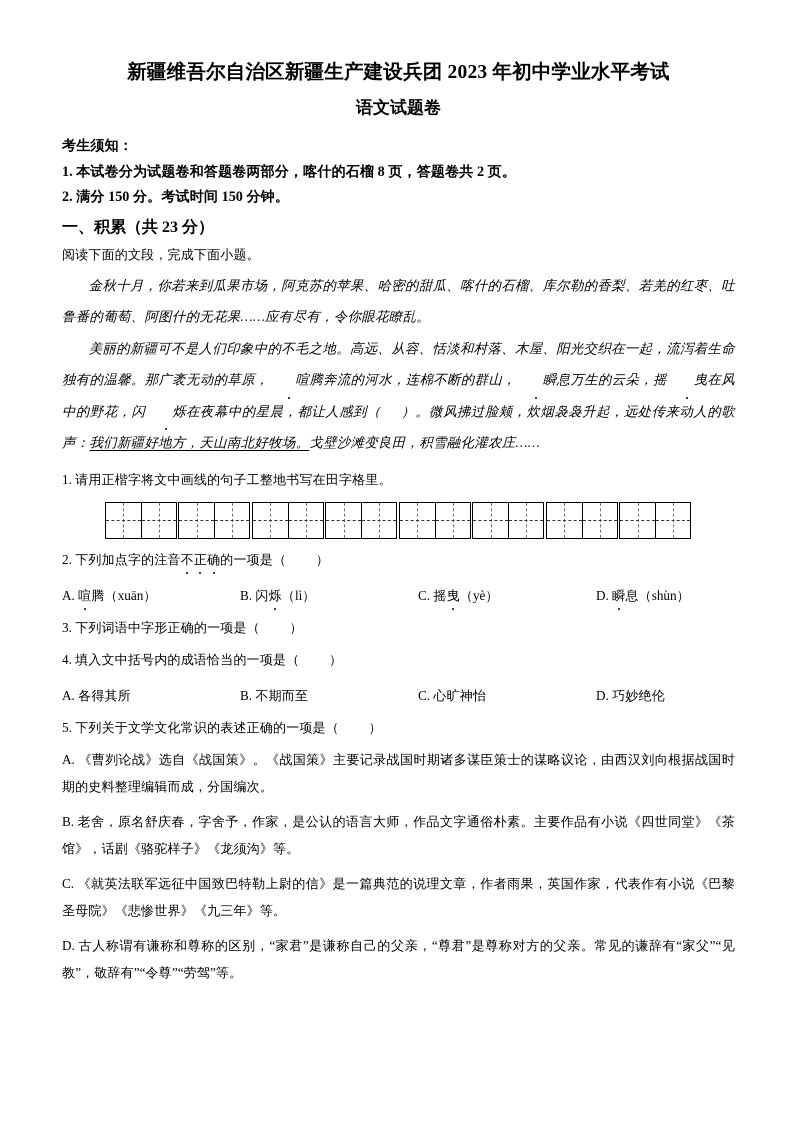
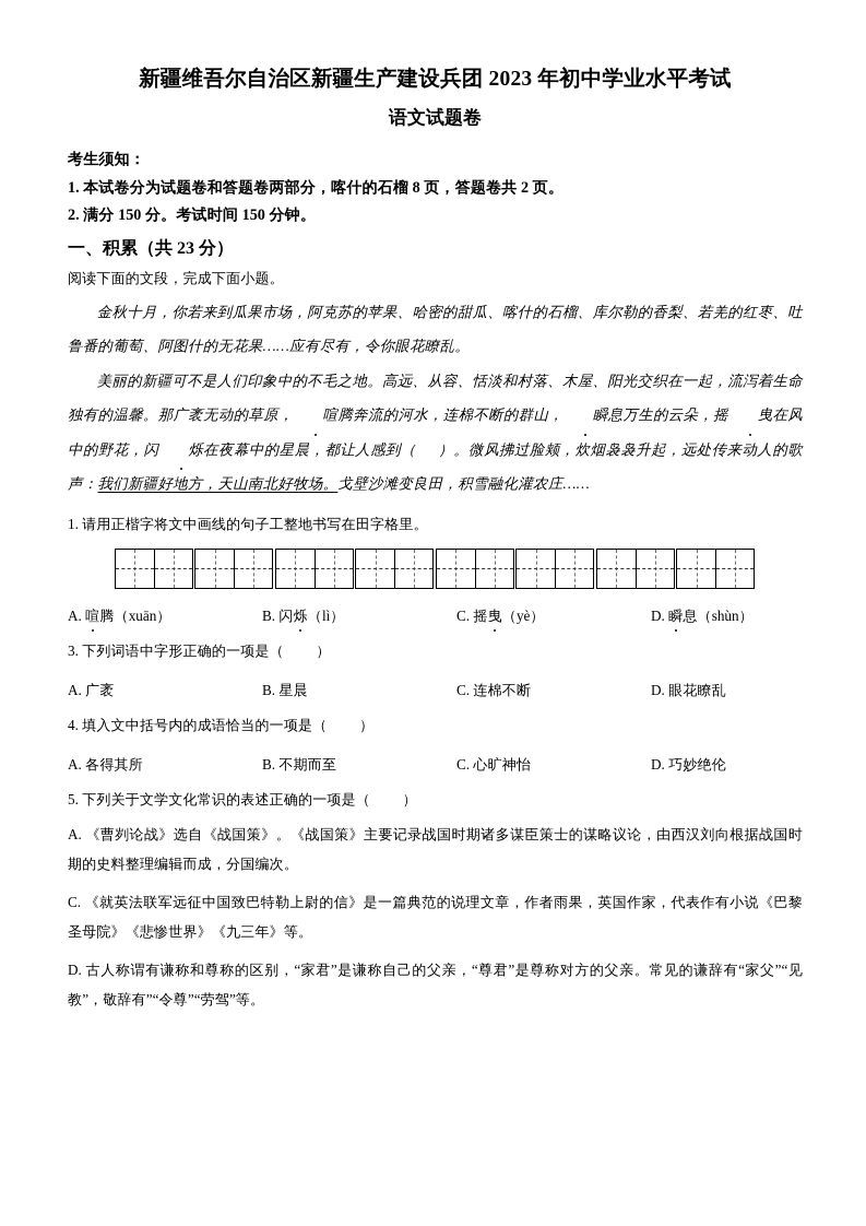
  新疆维吾尔自治区新疆生产建设兵团 2023 年初中学业水平考试
  语文试题卷
  考生须知：
  1. 本试卷分为试题卷和答题卷两部分，喀什的石榴 8 页，答题卷共 2 页。
  2. 满分 150 分。考试时间 150 分钟。
  一、积累（共 23 分）
  阅读下面的文段，完成下面小题。
  金秋十月，你若来到瓜果市场，阿克苏的苹果、哈密的甜瓜、喀什的石榴、库尔勒的香梨、若羌的红枣、吐鲁番的葡萄、阿图什的无花果……应有尽有，令你眼花瞭乱。
  美丽的新疆可不是人们印象中的不毛之地。高远、从容、恬淡和村落、木屋、阳光交织在一起，流泻着生命独有的温馨。那广袤无动的草原， 喧腾奔流的河水，连棉不断的群山， 瞬息万生的云朵，摇 曳在风中的野花，闪 烁在夜幕中的星晨，都让人感到（ ）。微风拂过脸颊，炊烟袅袅升起，远处传来动人的歌声：我们新疆好地方，天山南北好牧场。戈壁沙滩变良田，积雪融化灌农庄……
  1. 请用正楷字将文中画线的句子工整地书写在田字格里。
- 2. 下列加点字的注音不正确的一项是（ ）
  A. 喧腾（xuān）
  B. 闪烁（lì）
  C. 摇曳（yè）
  D. 瞬息（shùn）
  3. 下列词语中字形正确的一项是（ ）
+ A. 广袤
+ B. 星晨
+ C. 连棉不断
+ D. 眼花瞭乱
  4. 填入文中括号内的成语恰当的一项是（ ）
  A. 各得其所
  B. 不期而至
  C. 心旷神怡
  D. 巧妙绝伦
  5. 下列关于文学文化常识的表述正确的一项是（ ）
  A. 《曹刿论战》选自《战国策》。《战国策》主要记录战国时期诸多谋臣策士的谋略议论，由西汉刘向根据战国时期的史料整理编辑而成，分国编次。
- B. 老舍，原名舒庆春，字舍予，作家，是公认的语言大师，作品文字通俗朴素。主要作品有小说《四世同堂》《茶馆》，话剧《骆驼样子》《龙须沟》等。
  C. 《就英法联军远征中国致巴特勒上尉的信》是一篇典范的说理文章，作者雨果，英国作家，代表作有小说《巴黎圣母院》《悲惨世界》《九三年》等。
  D. 古人称谓有谦称和尊称的区别，“家君”是谦称自己的父亲，“尊君”是尊称对方的父亲。常见的谦辞有“家父”“见教”，敬辞有”“令尊”“劳驾”等。
